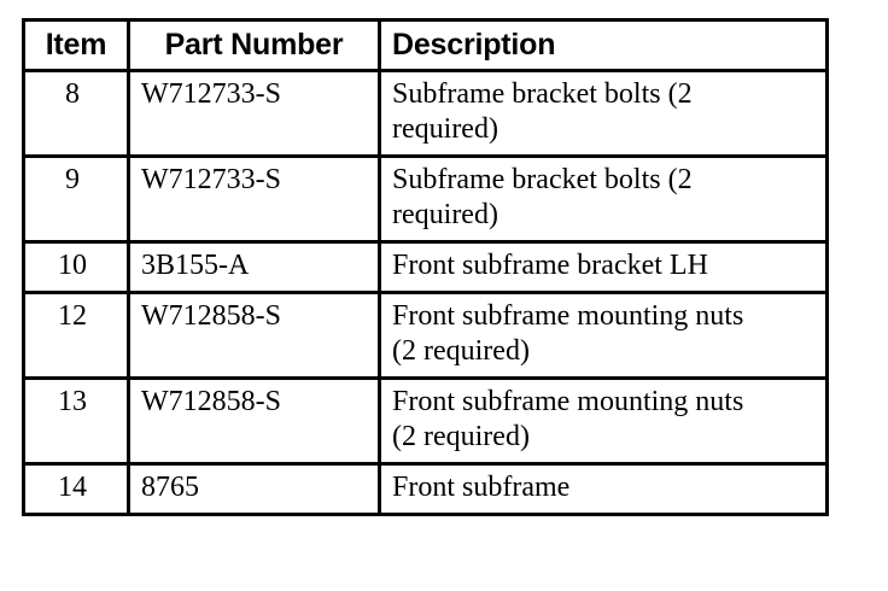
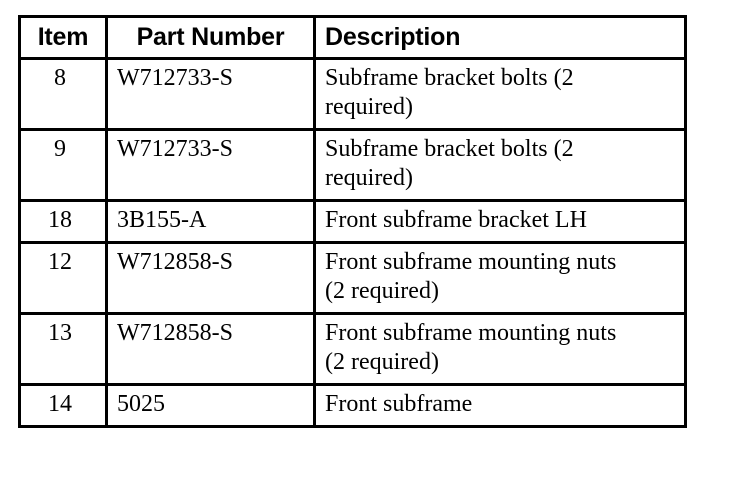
  Item	Part Number	Description
  8	W712733-S	Subframe bracket bolts (2 required)
  9	W712733-S	Subframe bracket bolts (2 required)
- 10	3B155-A	Front subframe bracket LH
+ 18	3B155-A	Front subframe bracket LH
  12	W712858-S	Front subframe mounting nuts (2 required)
  13	W712858-S	Front subframe mounting nuts (2 required)
- 14	8765	Front subframe
+ 14	5025	Front subframe
